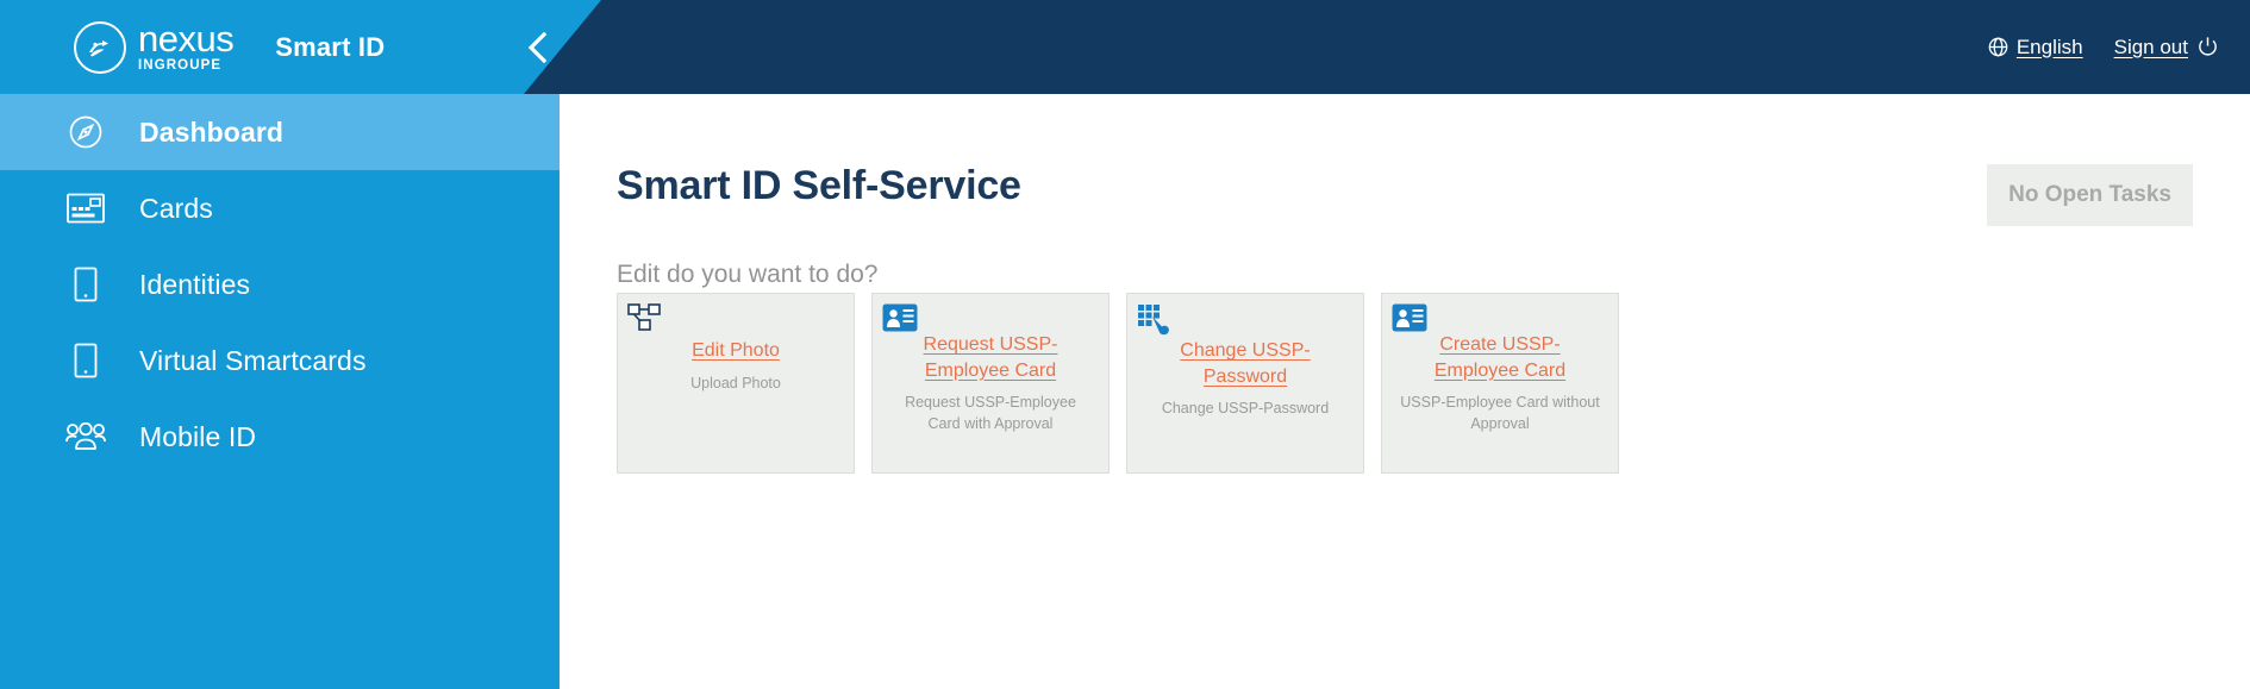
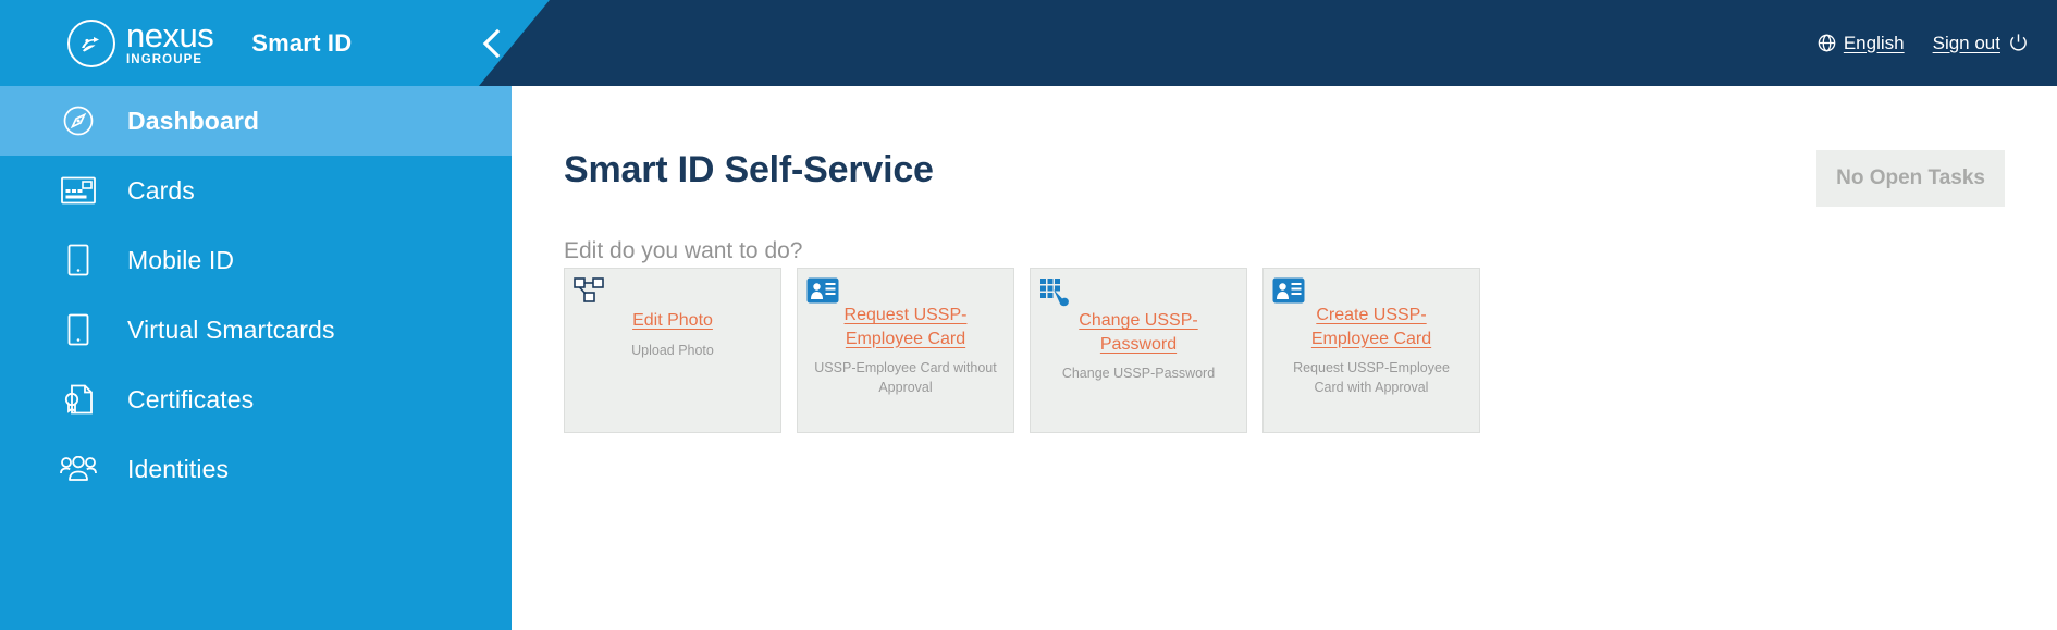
  nexus
  INGROUPE
  Smart ID
  English
  Sign out
  Dashboard
  Cards
- Identities
+ Mobile ID
  Virtual Smartcards
+ Certificates
- Mobile ID
+ Identities
  Smart ID Self-Service
  No Open Tasks
  Edit do you want to do?
  Edit Photo
  Upload Photo
  Request USSP-Employee Card
- Request USSP-Employee Card with Approval
+ USSP-Employee Card without Approval
  Change USSP-Password
  Change USSP-Password
  Create USSP-Employee Card
- USSP-Employee Card without Approval
+ Request USSP-Employee Card with Approval
